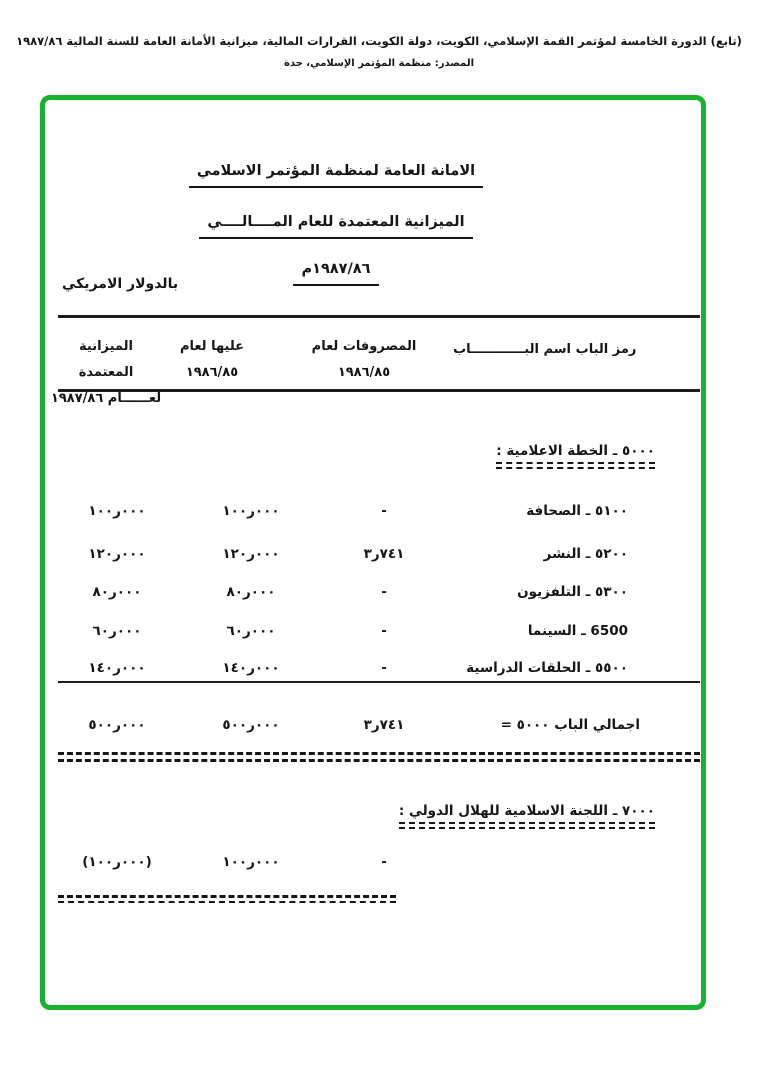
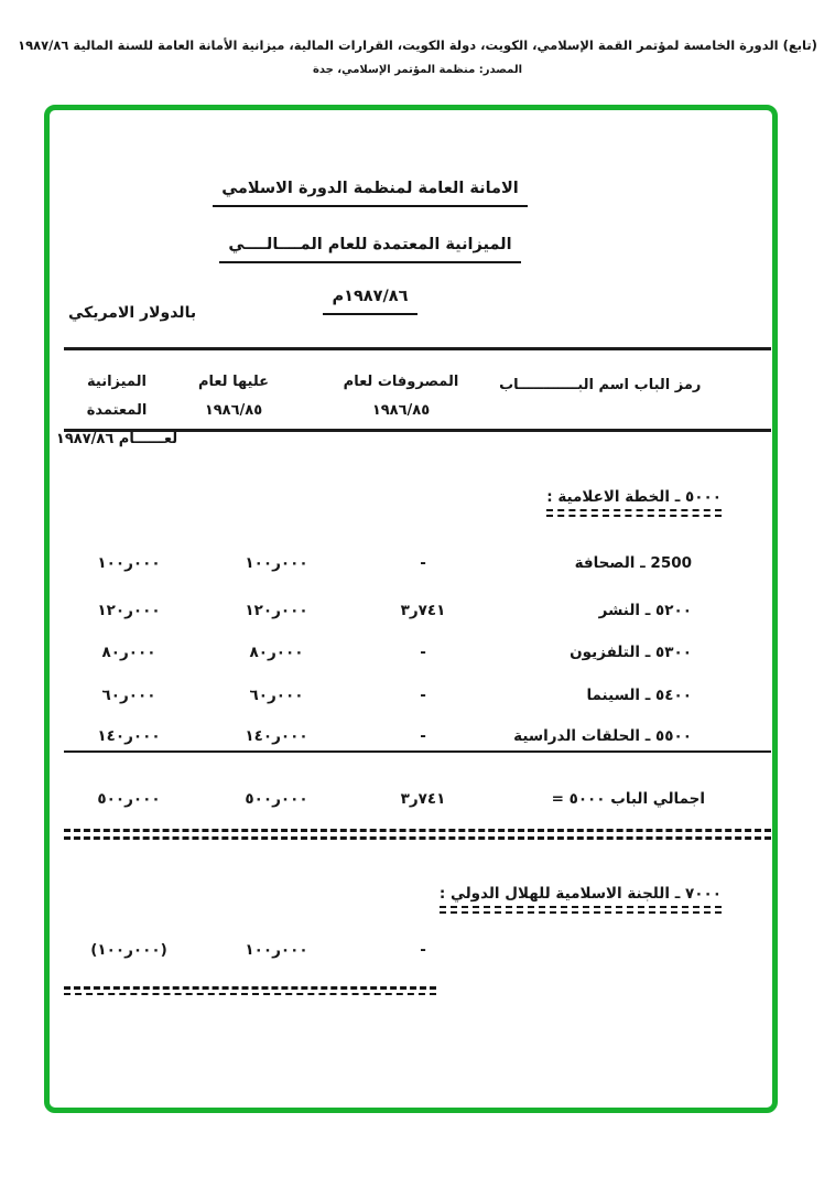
  (تابع) الدورة الخامسة لمؤتمر القمة الإسلامي، الكويت، دولة الكويت، القرارات المالية، ميزانية الأمانة العامة للسنة المالية ١٩٨٧/٨٦
  المصدر: منظمة المؤتمر الإسلامي، جدة
- الامانة العامة لمنظمة المؤتمر الاسلامي
+ الامانة العامة لمنظمة الدورة الاسلامي
  الميزانية المعتمدة للعام المــــالــــي
  ١٩٨٧/٨٦م
  بالدولار الامريكي
  رمز الباب
  اسم البــــــــــــاب
  المصروفات لعام
  ١٩٨٦/٨٥
  عليها لعام ١٩٨٦/٨٥
  الميزانية المعتمدة
  لعــــــام ١٩٨٧/٨٦
  ٥٠٠٠ ـ الخطة الاعلامية :
- ٥١٠٠ ـ الصحافة
+ 2500 ـ الصحافة
  -
  ١٠٠ر٠٠٠
  ١٠٠ر٠٠٠
  ٥٢٠٠ ـ النشر
  ٣ر٧٤١
  ١٢٠ر٠٠٠
  ١٢٠ر٠٠٠
  ٥٣٠٠ ـ التلفزيون
  -
  ٨٠ر٠٠٠
  ٨٠ر٠٠٠
- 6500 ـ السينما
+ ٥٤٠٠ ـ السينما
  -
  ٦٠ر٠٠٠
  ٦٠ر٠٠٠
  ٥٥٠٠ ـ الحلقات الدراسية
  -
  ١٤٠ر٠٠٠
  ١٤٠ر٠٠٠
  اجمالي الباب ٥٠٠٠ =
  ٣ر٧٤١
  ٥٠٠ر٠٠٠
  ٥٠٠ر٠٠٠
  ٧٠٠٠ ـ اللجنة الاسلامية للهلال الدولي :
  -
  ١٠٠ر٠٠٠
  (١٠٠ر٠٠٠)
